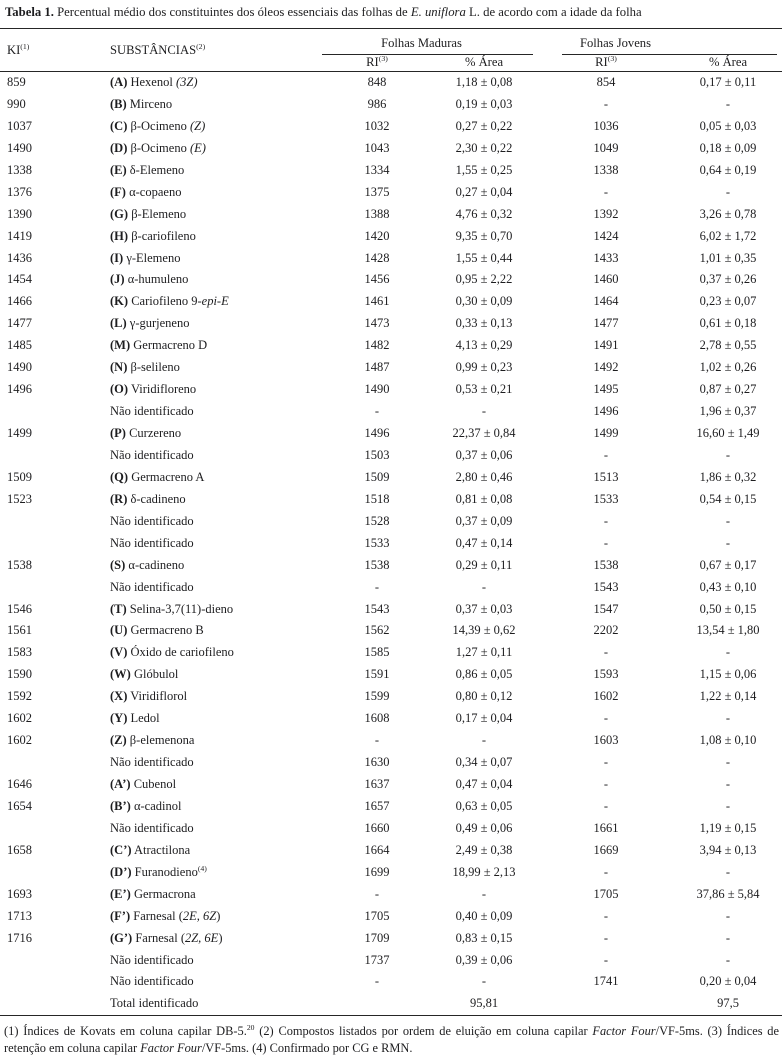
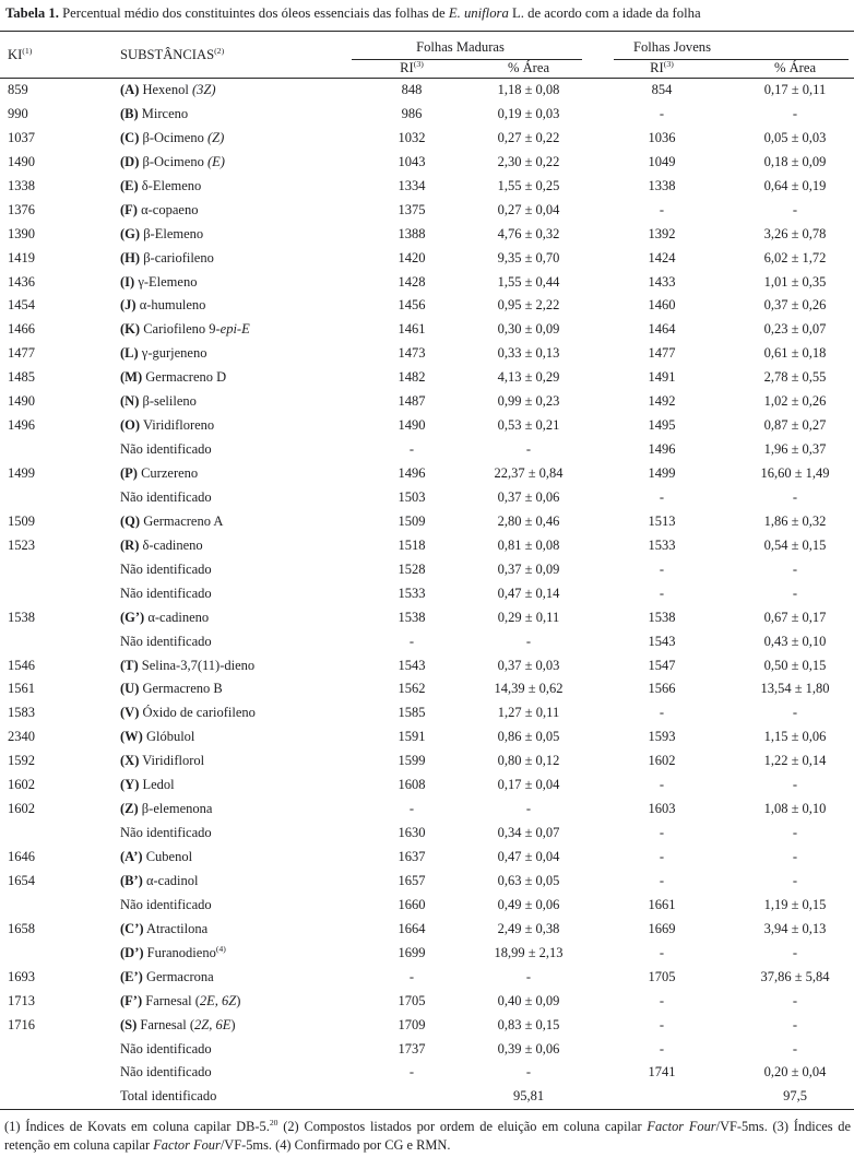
  Tabela 1. Percentual médio dos constituintes dos óleos essenciais das folhas de E. uniflora L. de acordo com a idade da folha
  KI(1)	SUBSTÂNCIAS(2)	Folhas Maduras		Folhas Jovens
  RI(3)	% Área	RI(3)	% Área
  859	(A) Hexenol (3Z)	848	1,18 ± 0,08		854	0,17 ± 0,11
  990	(B) Mirceno	986	0,19 ± 0,03		-	-
  1037	(C) β-Ocimeno (Z)	1032	0,27 ± 0,22		1036	0,05 ± 0,03
  1490	(D) β-Ocimeno (E)	1043	2,30 ± 0,22		1049	0,18 ± 0,09
  1338	(E) δ-Elemeno	1334	1,55 ± 0,25		1338	0,64 ± 0,19
  1376	(F) α-copaeno	1375	0,27 ± 0,04		-	-
  1390	(G) β-Elemeno	1388	4,76 ± 0,32		1392	3,26 ± 0,78
  1419	(H) β-cariofileno	1420	9,35 ± 0,70		1424	6,02 ± 1,72
  1436	(I) γ-Elemeno	1428	1,55 ± 0,44		1433	1,01 ± 0,35
  1454	(J) α-humuleno	1456	0,95 ± 2,22		1460	0,37 ± 0,26
  1466	(K) Cariofileno 9-epi-E	1461	0,30 ± 0,09		1464	0,23 ± 0,07
  1477	(L) γ-gurjeneno	1473	0,33 ± 0,13		1477	0,61 ± 0,18
  1485	(M) Germacreno D	1482	4,13 ± 0,29		1491	2,78 ± 0,55
  1490	(N) β-selileno	1487	0,99 ± 0,23		1492	1,02 ± 0,26
  1496	(O) Viridifloreno	1490	0,53 ± 0,21		1495	0,87 ± 0,27
  	Não identificado	-	-		1496	1,96 ± 0,37
  1499	(P) Curzereno	1496	22,37 ± 0,84		1499	16,60 ± 1,49
  	Não identificado	1503	0,37 ± 0,06		-	-
  1509	(Q) Germacreno A	1509	2,80 ± 0,46		1513	1,86 ± 0,32
  1523	(R) δ-cadineno	1518	0,81 ± 0,08		1533	0,54 ± 0,15
  	Não identificado	1528	0,37 ± 0,09		-	-
  	Não identificado	1533	0,47 ± 0,14		-	-
- 1538	(S) α-cadineno	1538	0,29 ± 0,11		1538	0,67 ± 0,17
+ 1538	(G’) α-cadineno	1538	0,29 ± 0,11		1538	0,67 ± 0,17
  	Não identificado	-	-		1543	0,43 ± 0,10
  1546	(T) Selina-3,7(11)-dieno	1543	0,37 ± 0,03		1547	0,50 ± 0,15
- 1561	(U) Germacreno B	1562	14,39 ± 0,62		2202	13,54 ± 1,80
+ 1561	(U) Germacreno B	1562	14,39 ± 0,62		1566	13,54 ± 1,80
  1583	(V) Óxido de cariofileno	1585	1,27 ± 0,11		-	-
- 1590	(W) Glóbulol	1591	0,86 ± 0,05		1593	1,15 ± 0,06
+ 2340	(W) Glóbulol	1591	0,86 ± 0,05		1593	1,15 ± 0,06
  1592	(X) Viridiflorol	1599	0,80 ± 0,12		1602	1,22 ± 0,14
  1602	(Y) Ledol	1608	0,17 ± 0,04		-	-
  1602	(Z) β-elemenona	-	-		1603	1,08 ± 0,10
  	Não identificado	1630	0,34 ± 0,07		-	-
  1646	(A’) Cubenol	1637	0,47 ± 0,04		-	-
  1654	(B’) α-cadinol	1657	0,63 ± 0,05		-	-
  	Não identificado	1660	0,49 ± 0,06		1661	1,19 ± 0,15
  1658	(C’) Atractilona	1664	2,49 ± 0,38		1669	3,94 ± 0,13
  	(D’) Furanodieno(4)	1699	18,99 ± 2,13		-	-
  1693	(E’) Germacrona	-	-		1705	37,86 ± 5,84
  1713	(F’) Farnesal (2E, 6Z)	1705	0,40 ± 0,09		-	-
- 1716	(G’) Farnesal (2Z, 6E)	1709	0,83 ± 0,15		-	-
+ 1716	(S) Farnesal (2Z, 6E)	1709	0,83 ± 0,15		-	-
  	Não identificado	1737	0,39 ± 0,06		-	-
  	Não identificado	-	-		1741	0,20 ± 0,04
  	Total identificado		95,81			97,5
  (1) Índices de Kovats em coluna capilar DB-5.20 (2) Compostos listados por ordem de eluição em coluna capilar Factor Four/VF-5ms. (3) Índices de retenção em coluna capilar Factor Four/VF-5ms. (4) Confirmado por CG e RMN.
